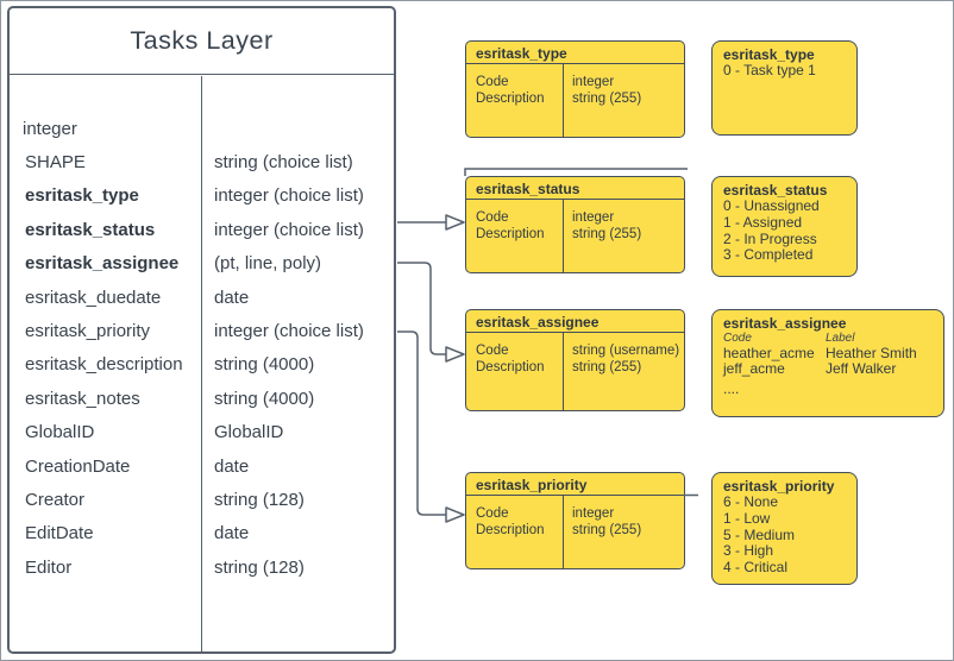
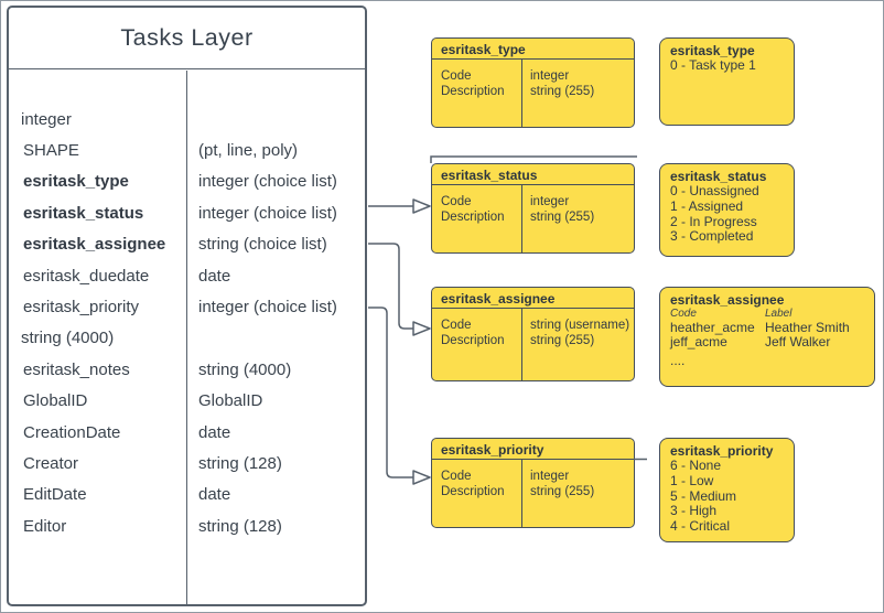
  Tasks Layer
  integer
  SHAPE
- string (choice list)
+ (pt, line, poly)
  esritask_type
  integer (choice list)
  esritask_status
  integer (choice list)
  esritask_assignee
- (pt, line, poly)
+ string (choice list)
  esritask_duedate
  date
  esritask_priority
  integer (choice list)
- esritask_description
  string (4000)
  esritask_notes
  string (4000)
  GlobalID
  GlobalID
  CreationDate
  date
  Creator
  string (128)
  EditDate
  date
  Editor
  string (128)
  esritask_type
  Code
  Description
  integer
  string (255)
  esritask_status
  Code
  Description
  integer
  string (255)
  esritask_assignee
  Code
  Description
  string (username)
  string (255)
  esritask_priority
  Code
  Description
  integer
  string (255)
  esritask_type
  0 - Task type 1
  esritask_status
  0 - Unassigned
  1 - Assigned
  2 - In Progress
  3 - Completed
  esritask_assignee
  Code
  Label
  heather_acme
  Heather Smith
  jeff_acme
  Jeff Walker
  ....
  esritask_priority
  6 - None
  1 - Low
  5 - Medium
  3 - High
  4 - Critical
